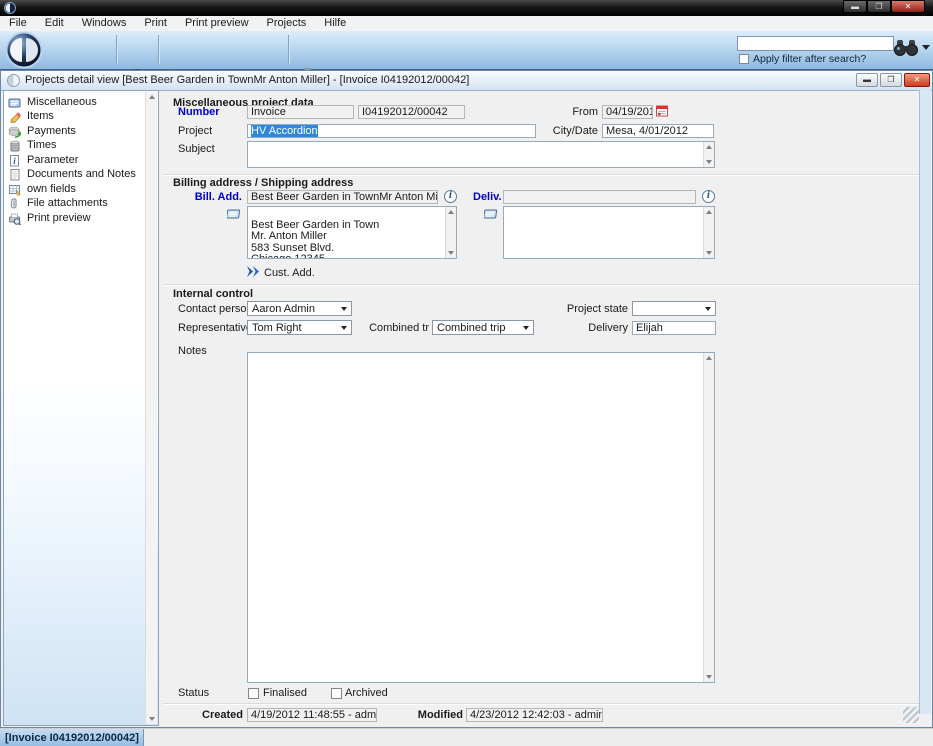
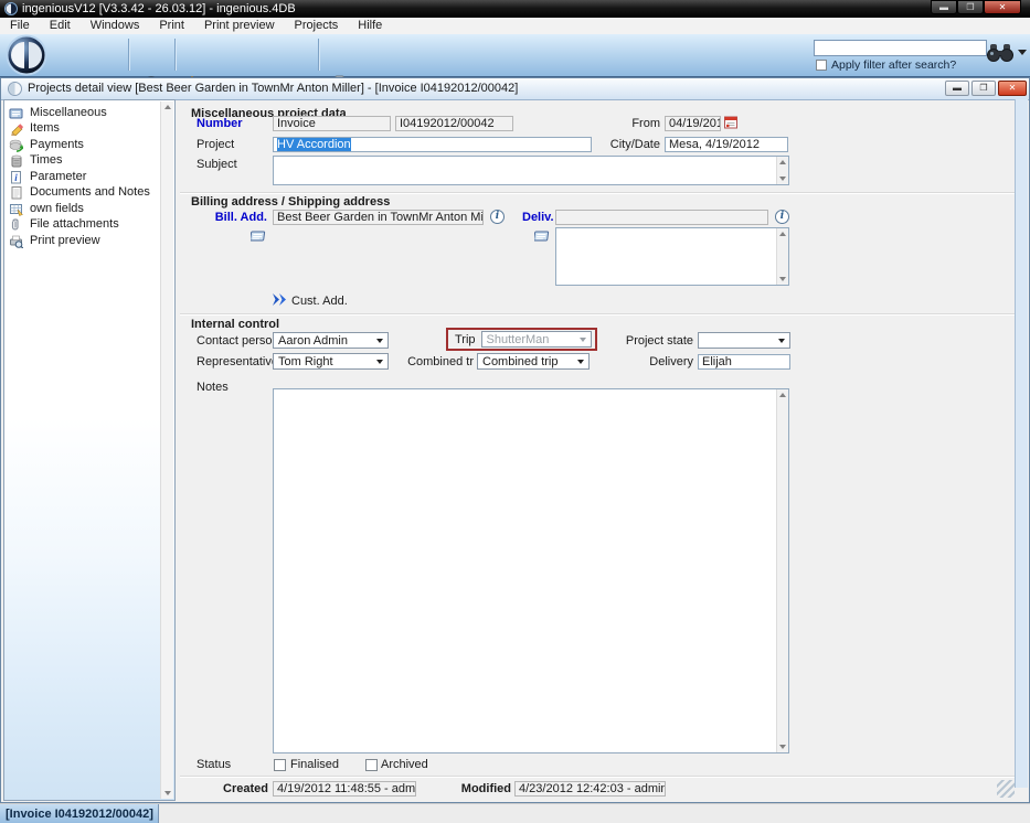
+ ingeniousV12 [V3.3.42 - 26.03.12] - ingenious.4DB
  ▬
  ❐
  ✕
  File
  Edit
  Windows
  Print
  Print preview
  Projects
  Hilfe
  Apply filter after search?
  Projects detail view [Best Beer Garden in TownMr Anton Miller] - [Invoice I04192012/00042]
  ▬
  ❐
  ✕
  Miscellaneous
  Items
  Payments
  Times
  i
  Parameter
  Documents and Notes
  own fields
  File attachments
  Print preview
  Miscellaneous project data
  Number
  Invoice
  I04192012/00042
  From
  04/19/201
  Project
  HV Accordion
  City/Date
- Mesa, 4/01/2012
+ Mesa, 4/19/2012
  Subject
  Billing address / Shipping address
  Bill. Add.
  Best Beer Garden in TownMr Anton Mi
  i
  Deliv.
  i
- Best Beer Garden in Town
- Mr. Anton Miller
- 583 Sunset Blvd.
  Cust. Add.
  Internal control
  Contact perso
  Aaron Admin
+ Trip
+ ShutterMan
  Project state
  Representativ
  Tom Right
  Combined tr
  Combined trip
  Delivery
  Elijah
  Notes
  Status
  Finalised
  Archived
  Created
  4/19/2012 11:48:55 - adm
  Modified
  4/23/2012 12:42:03 - admin
  [Invoice I04192012/00042]
